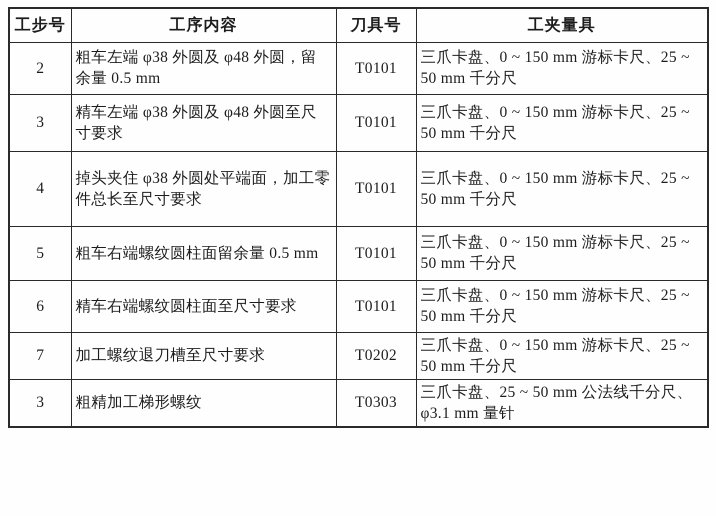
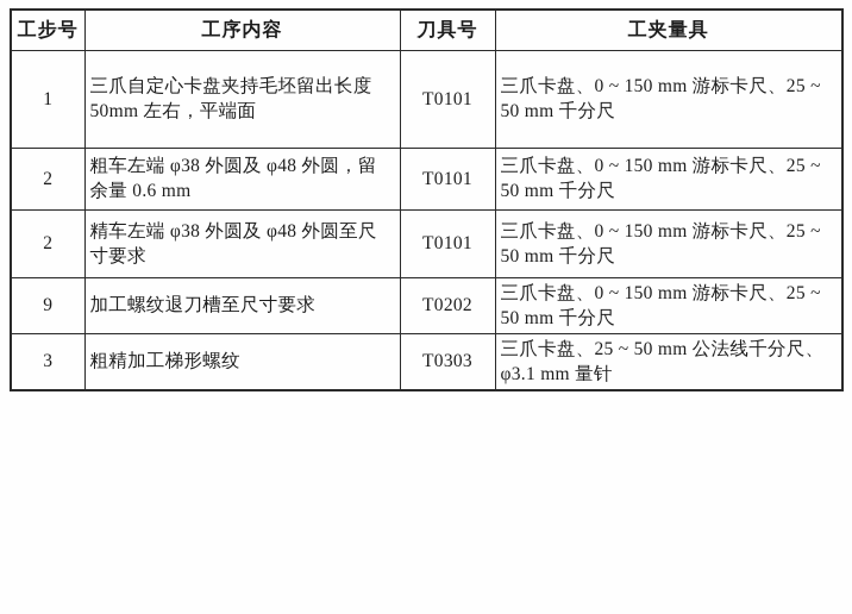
  工步号	工序内容	刀具号	工夹量具
+ 1	三爪自定心卡盘夹持毛坯留出长度 50mm 左右，平端面	T0101	三爪卡盘、0 ~ 150 mm 游标卡尺、25 ~ 50 mm 千分尺
- 2	粗车左端 φ38 外圆及 φ48 外圆，留余量 0.5 mm	T0101	三爪卡盘、0 ~ 150 mm 游标卡尺、25 ~ 50 mm 千分尺
+ 2	粗车左端 φ38 外圆及 φ48 外圆，留余量 0.6 mm	T0101	三爪卡盘、0 ~ 150 mm 游标卡尺、25 ~ 50 mm 千分尺
- 3	精车左端 φ38 外圆及 φ48 外圆至尺寸要求	T0101	三爪卡盘、0 ~ 150 mm 游标卡尺、25 ~ 50 mm 千分尺
+ 2	精车左端 φ38 外圆及 φ48 外圆至尺寸要求	T0101	三爪卡盘、0 ~ 150 mm 游标卡尺、25 ~ 50 mm 千分尺
- 4	掉头夹住 φ38 外圆处平端面，加工零件总长至尺寸要求	T0101	三爪卡盘、0 ~ 150 mm 游标卡尺、25 ~ 50 mm 千分尺
- 5	粗车右端螺纹圆柱面留余量 0.5 mm	T0101	三爪卡盘、0 ~ 150 mm 游标卡尺、25 ~ 50 mm 千分尺
- 6	精车右端螺纹圆柱面至尺寸要求	T0101	三爪卡盘、0 ~ 150 mm 游标卡尺、25 ~ 50 mm 千分尺
- 7	加工螺纹退刀槽至尺寸要求	T0202	三爪卡盘、0 ~ 150 mm 游标卡尺、25 ~ 50 mm 千分尺
+ 9	加工螺纹退刀槽至尺寸要求	T0202	三爪卡盘、0 ~ 150 mm 游标卡尺、25 ~ 50 mm 千分尺
  3	粗精加工梯形螺纹	T0303	三爪卡盘、25 ~ 50 mm 公法线千分尺、φ3.1 mm 量针
